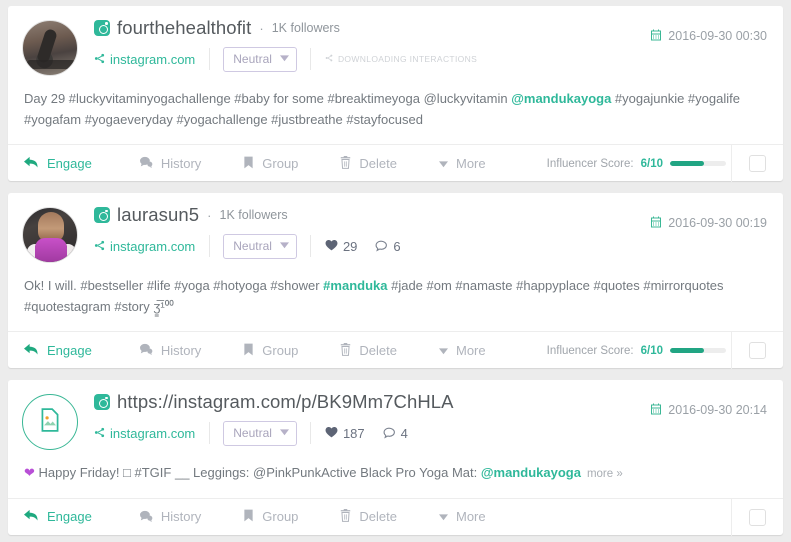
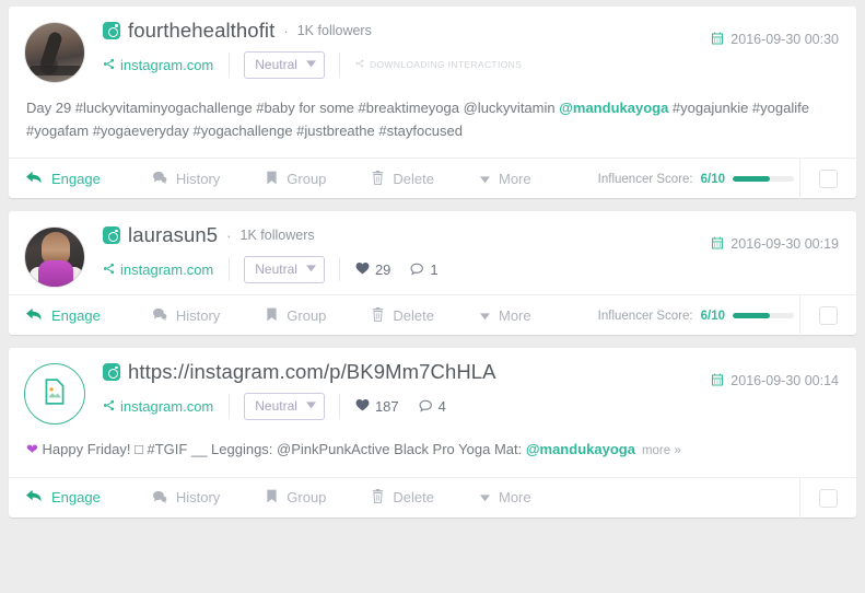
  fourthehealthofit
  ·
  1K followers
  instagram.com
  Neutral
  DOWNLOADING INTERACTIONS
  2016-09-30 00:30
  Day 29 #luckyvitaminyogachallenge #baby for some #breaktimeyoga @luckyvitamin @mandukayoga #yogajunkie #yogalife #yogafam #yogaeveryday #yogachallenge #justbreathe #stayfocused
  Engage
  History
  Group
  Delete
  More
  Influencer Score:
  6/10
  laurasun5
  ·
  1K followers
  instagram.com
  Neutral
  29
- 6
+ 1
  2016-09-30 00:19
- Ok! I will. #bestseller #life #yoga #hotyoga #shower #manduka #jade #om #namaste #happyplace #quotes #mirrorquotes #quotestagram #story ʒ̳̅¹⁰⁰
  Engage
  History
  Group
  Delete
  More
  Influencer Score:
  6/10
  https://instagram.com/p/BK9Mm7ChHLA
  instagram.com
  Neutral
  187
  4
- 2016-09-30 20:14
+ 2016-09-30 00:14
  ❤ Happy Friday! □ #TGIF __ Leggings: @PinkPunkActive Black Pro Yoga Mat: @mandukayoga more »
  Engage
  History
  Group
  Delete
  More
